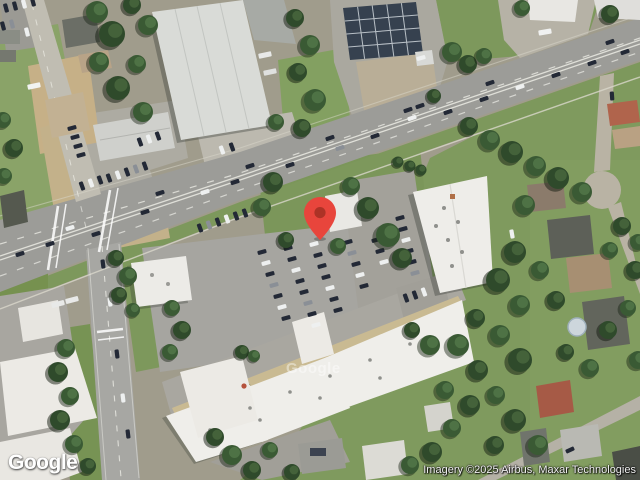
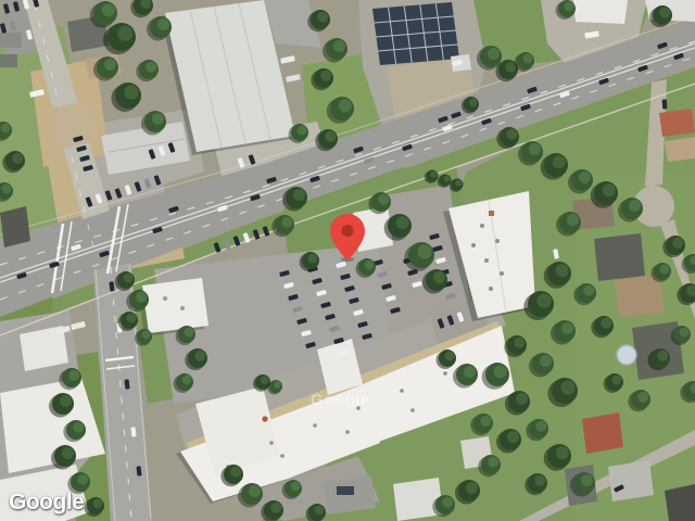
  Google
  Google
- Imagery ©2025 Airbus, Maxar Technologies
